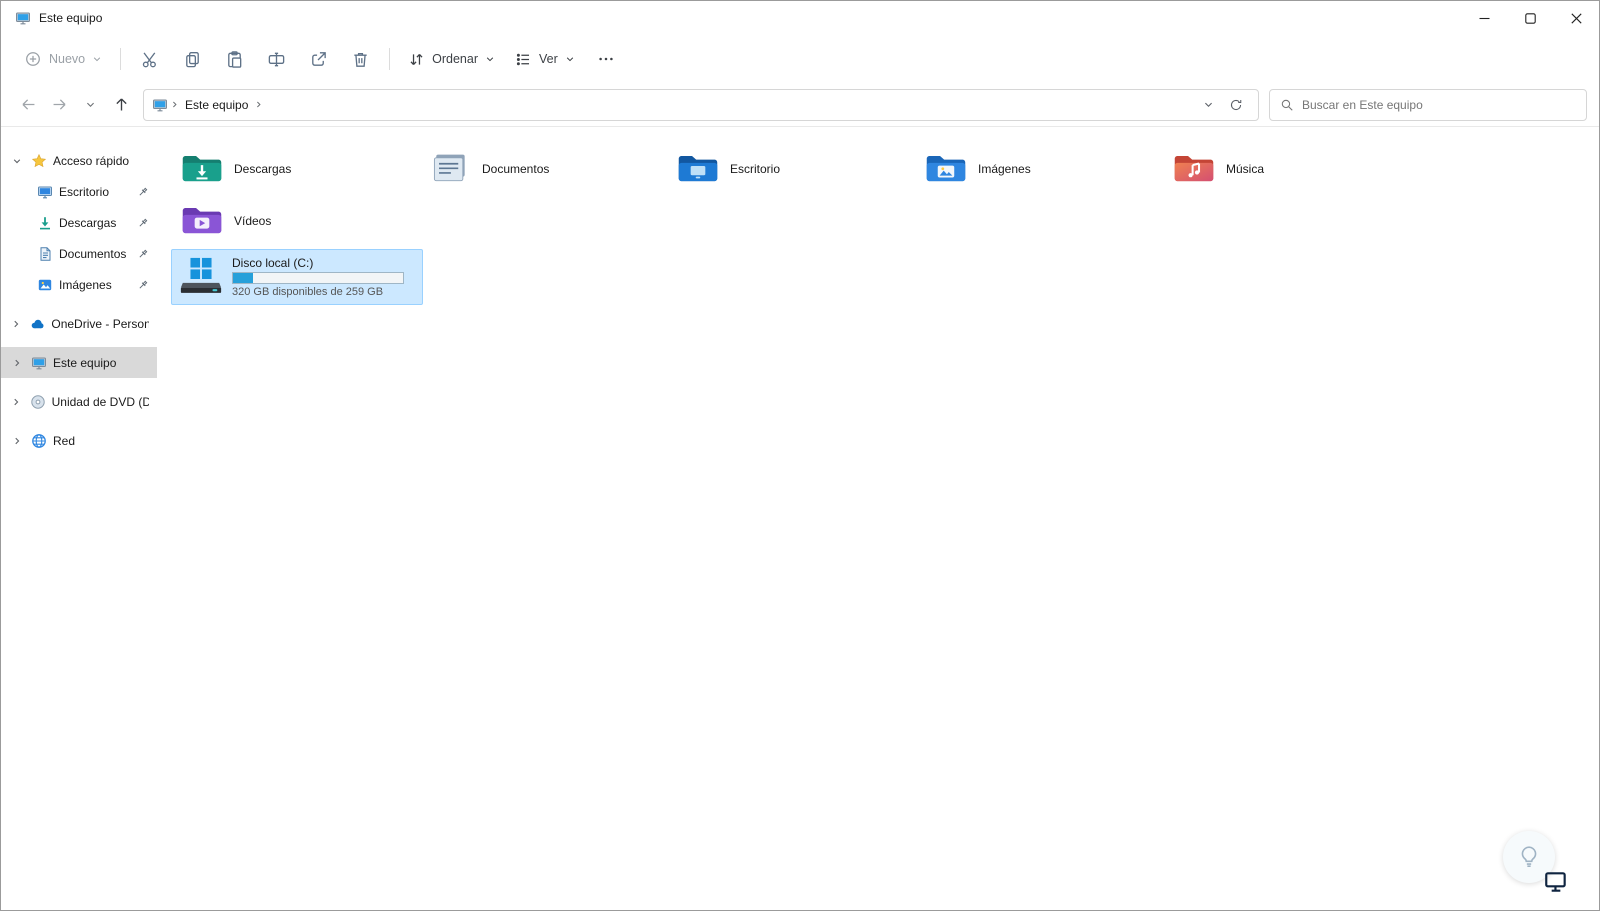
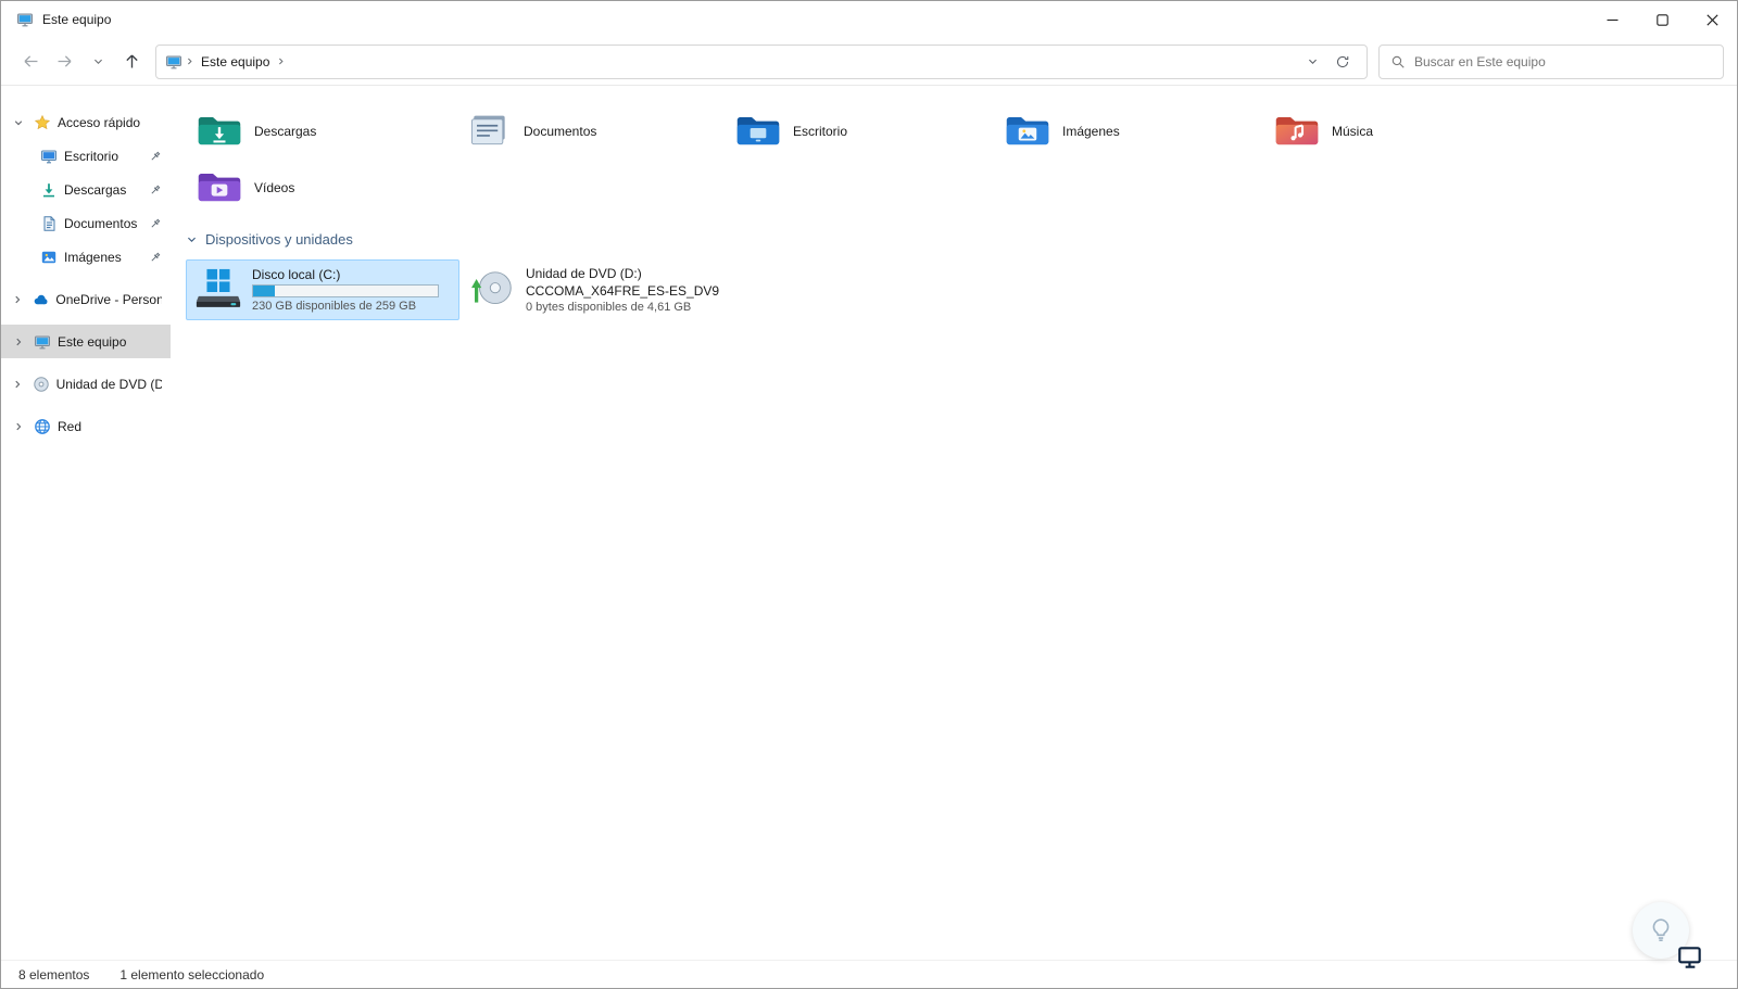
  Este equipo
- Nuevo
- Ordenar
- Ver
  Este equipo
  Buscar en Este equipo
  Acceso rápido
  Escritorio
  Descargas
  Documentos
  Imágenes
  OneDrive - Person
  Este equipo
  Unidad de DVD (D
  Red
  Descargas
  Documentos
  Escritorio
  Imágenes
  Música
  Vídeos
+ Dispositivos y unidades
  Disco local (C:)
- 320 GB disponibles de 259 GB
+ 230 GB disponibles de 259 GB
+ Unidad de DVD (D:)
+ CCCOMA_X64FRE_ES-ES_DV9
+ 0 bytes disponibles de 4,61 GB
+ 8 elementos
+ 1 elemento seleccionado
